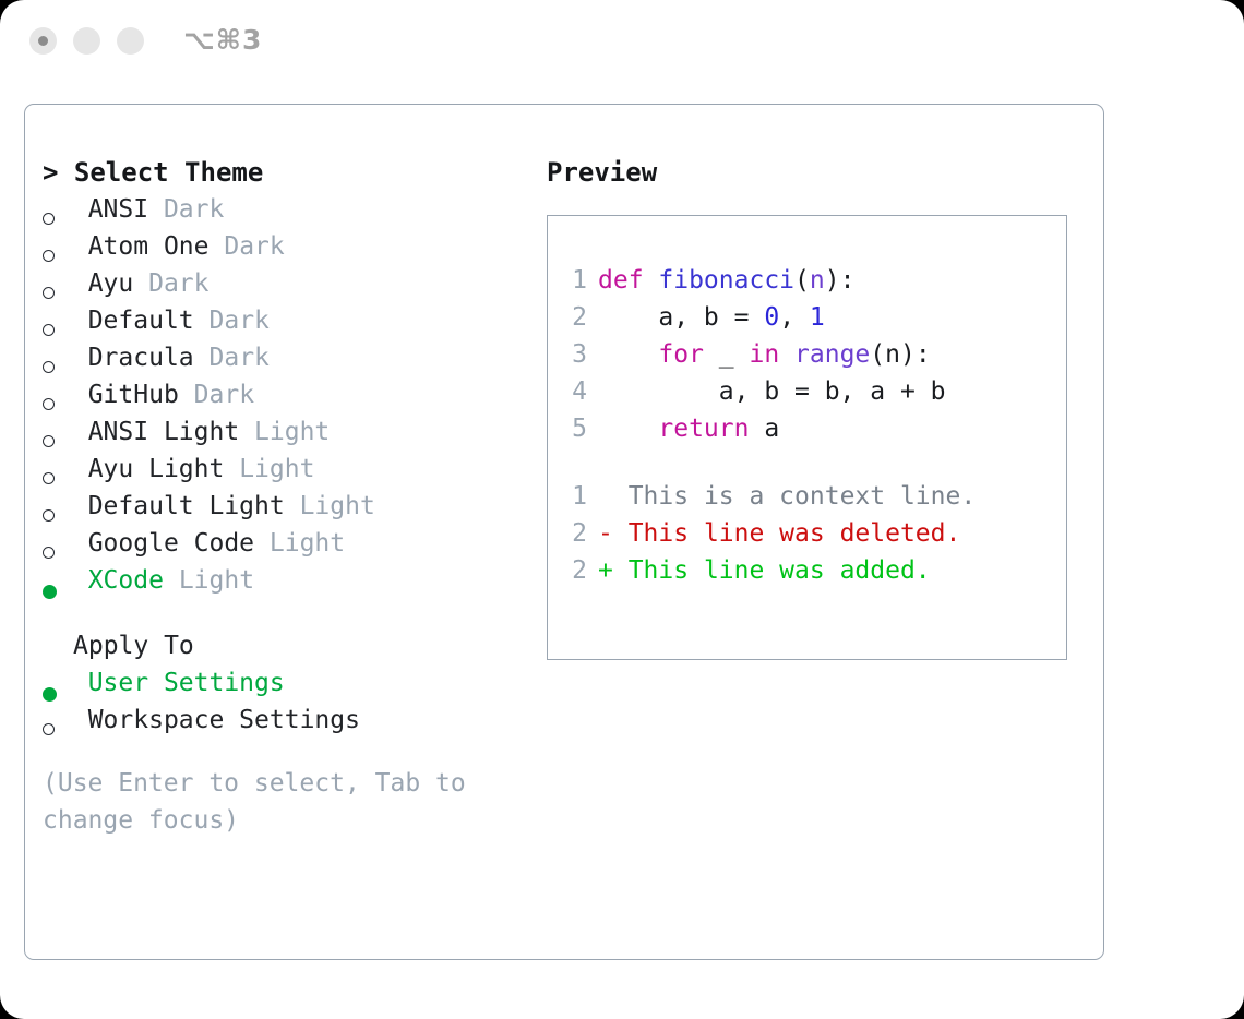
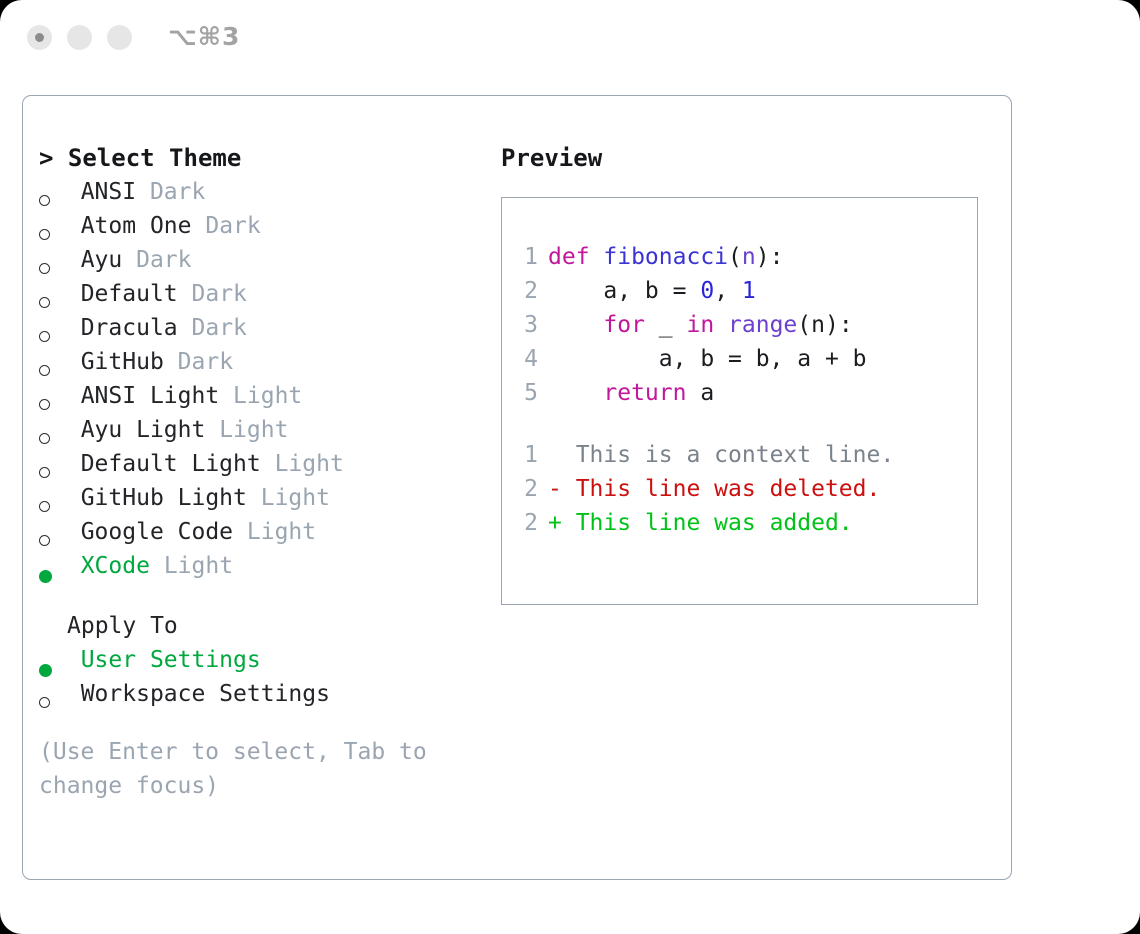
  ⌥⌘3
  > Select Theme
  ANSI Dark
  Atom One Dark
  Ayu Dark
  Default Dark
  Dracula Dark
  GitHub Dark
  ANSI Light Light
  Ayu Light Light
  Default Light Light
+ GitHub Light Light
  Google Code Light
  XCode Light
  Apply To
  User Settings
  Workspace Settings
  (Use Enter to select, Tab to
  change focus)
  Preview
  1 def fibonacci(n):
  2 a, b = 0, 1
  3 for _ in range(n):
  4 a, b = b, a + b
  5 return a
  1 This is a context line.
  2 - This line was deleted.
  2 + This line was added.
